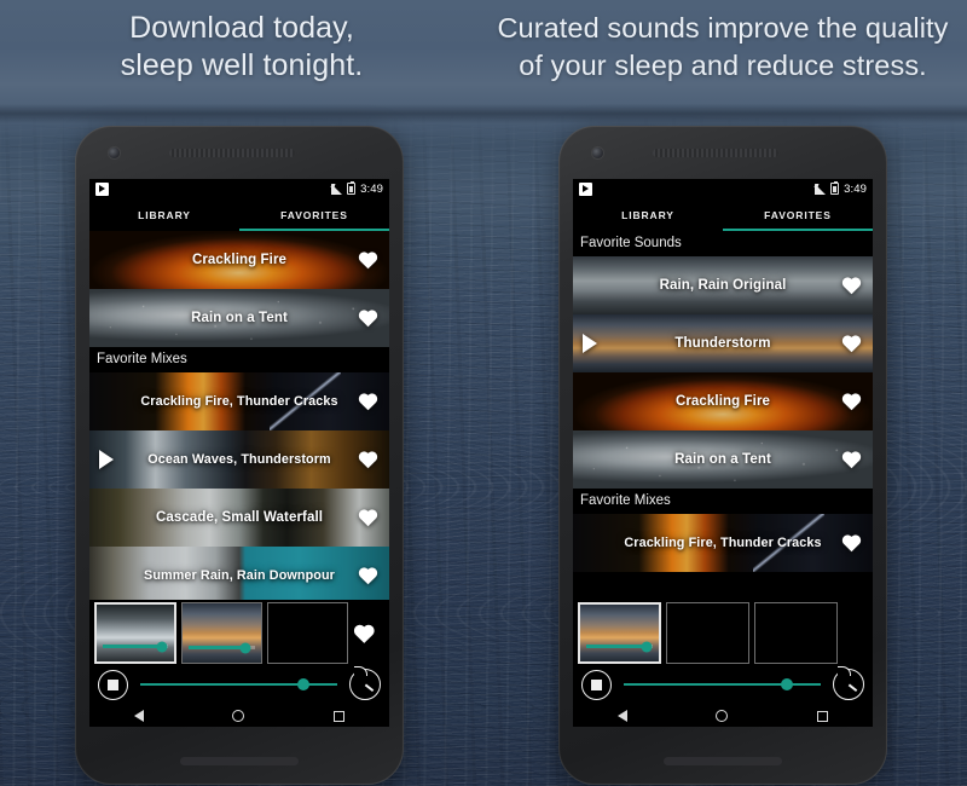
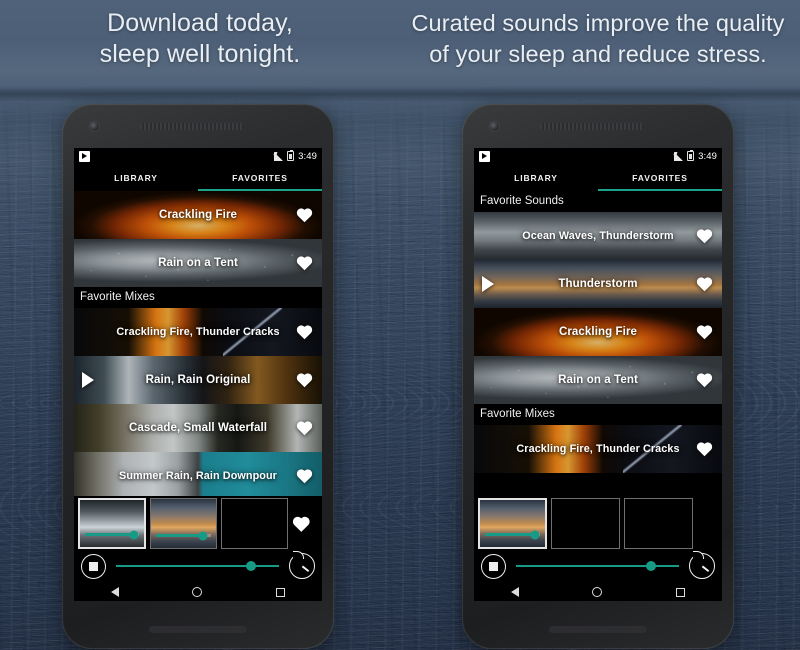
  Download today,
  sleep well tonight.
  Curated sounds improve the quality
  of your sleep and reduce stress.
  3:49
  LIBRARY
  FAVORITES
  Crackling Fire
  Rain on a Tent
  Favorite Mixes
  Crackling Fire, Thunder Cracks
- Ocean Waves, Thunderstorm
+ Rain, Rain Original
  Cascade, Small Waterfall
  Summer Rain, Rain Downpour
  3:49
  LIBRARY
  FAVORITES
  Favorite Sounds
- Rain, Rain Original
+ Ocean Waves, Thunderstorm
  Thunderstorm
  Crackling Fire
  Rain on a Tent
  Favorite Mixes
  Crackling Fire, Thunder Cracks
